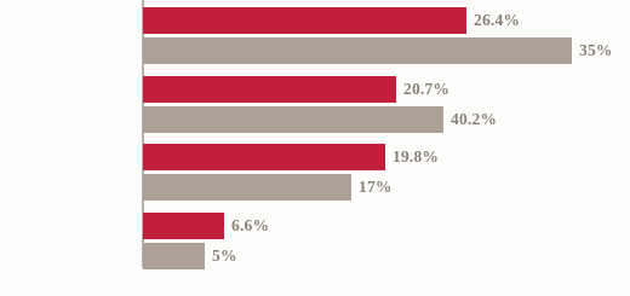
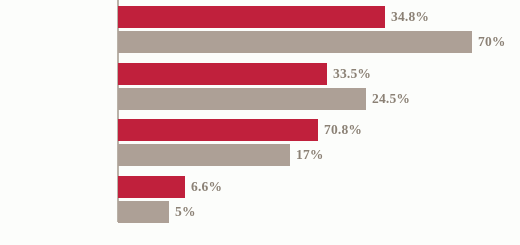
- 26.4%
+ 34.8%
- 35%
+ 70%
- 20.7%
+ 33.5%
- 40.2%
+ 24.5%
- 19.8%
+ 70.8%
  17%
  6.6%
  5%
